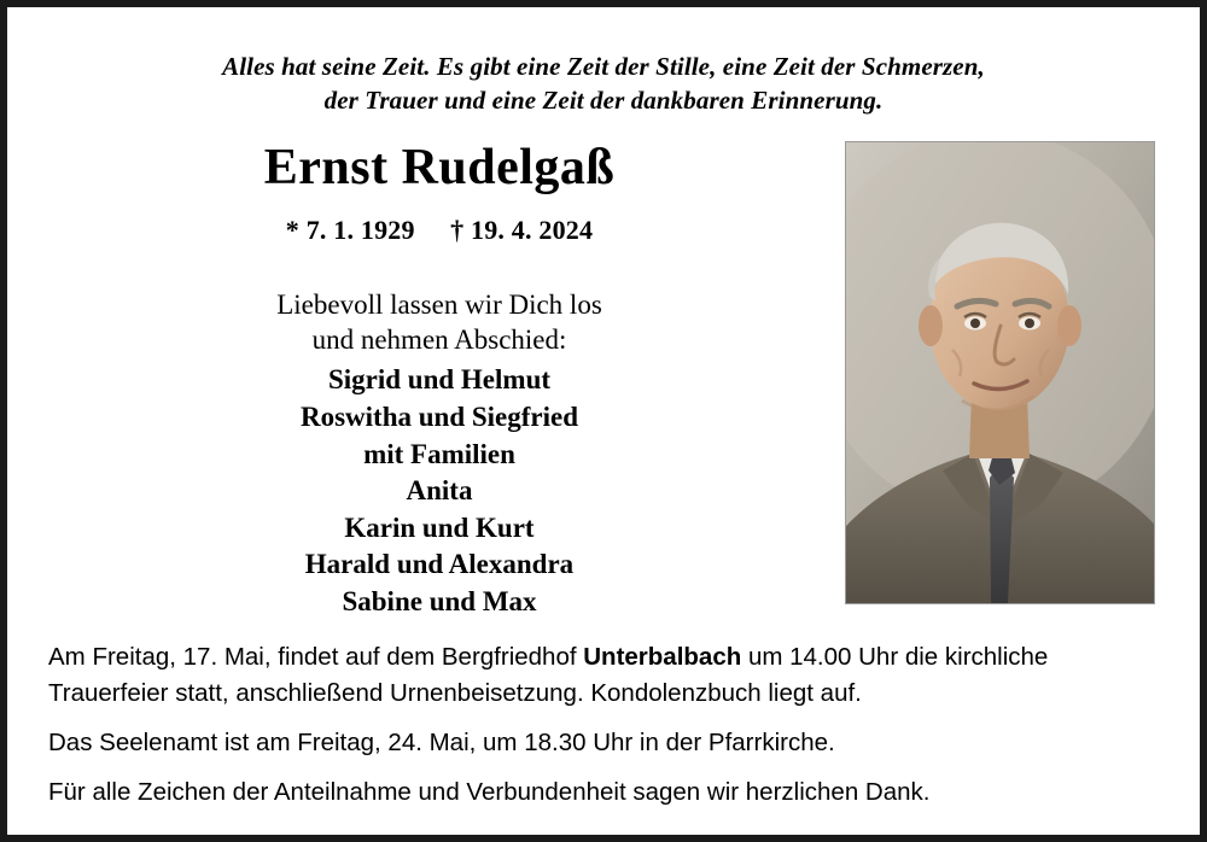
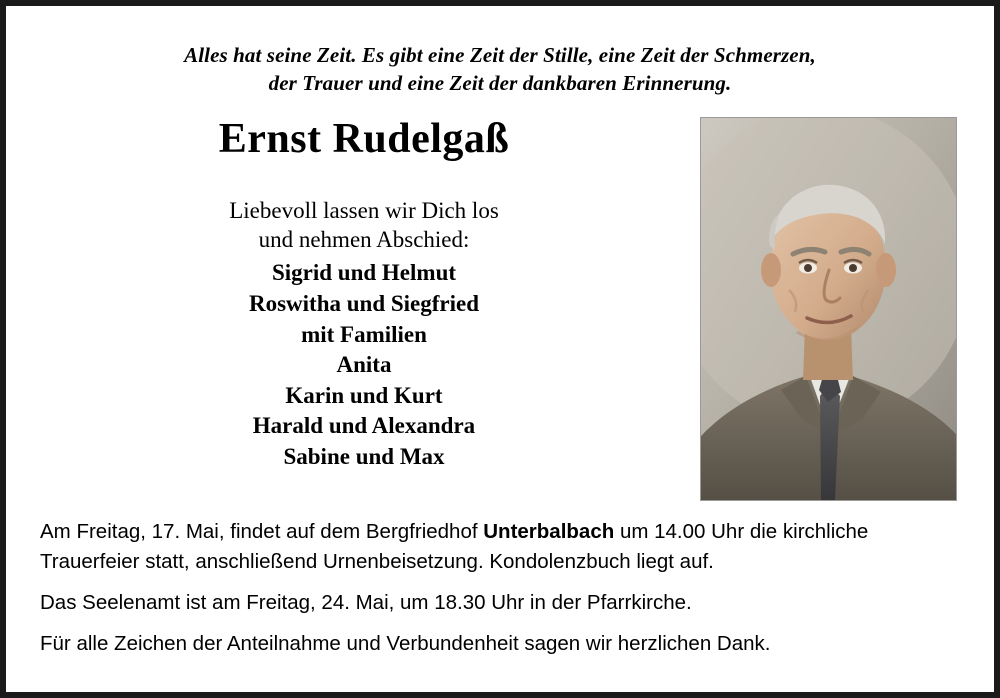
  Alles hat seine Zeit. Es gibt eine Zeit der Stille, eine Zeit der Schmerzen,
  der Trauer und eine Zeit der dankbaren Erinnerung.
  Ernst Rudelgaß
- * 7. 1. 1929 † 19. 4. 2024
  Liebevoll lassen wir Dich los
  und nehmen Abschied:
  Sigrid und Helmut
  Roswitha und Siegfried
  mit Familien
  Anita
  Karin und Kurt
  Harald und Alexandra
  Sabine und Max
  Am Freitag, 17. Mai, findet auf dem Bergfriedhof Unterbalbach um 14.00 Uhr die kirchliche Trauerfeier statt, anschließend Urnenbeisetzung. Kondolenzbuch liegt auf.
  Das Seelenamt ist am Freitag, 24. Mai, um 18.30 Uhr in der Pfarrkirche.
  Für alle Zeichen der Anteilnahme und Verbundenheit sagen wir herzlichen Dank.
